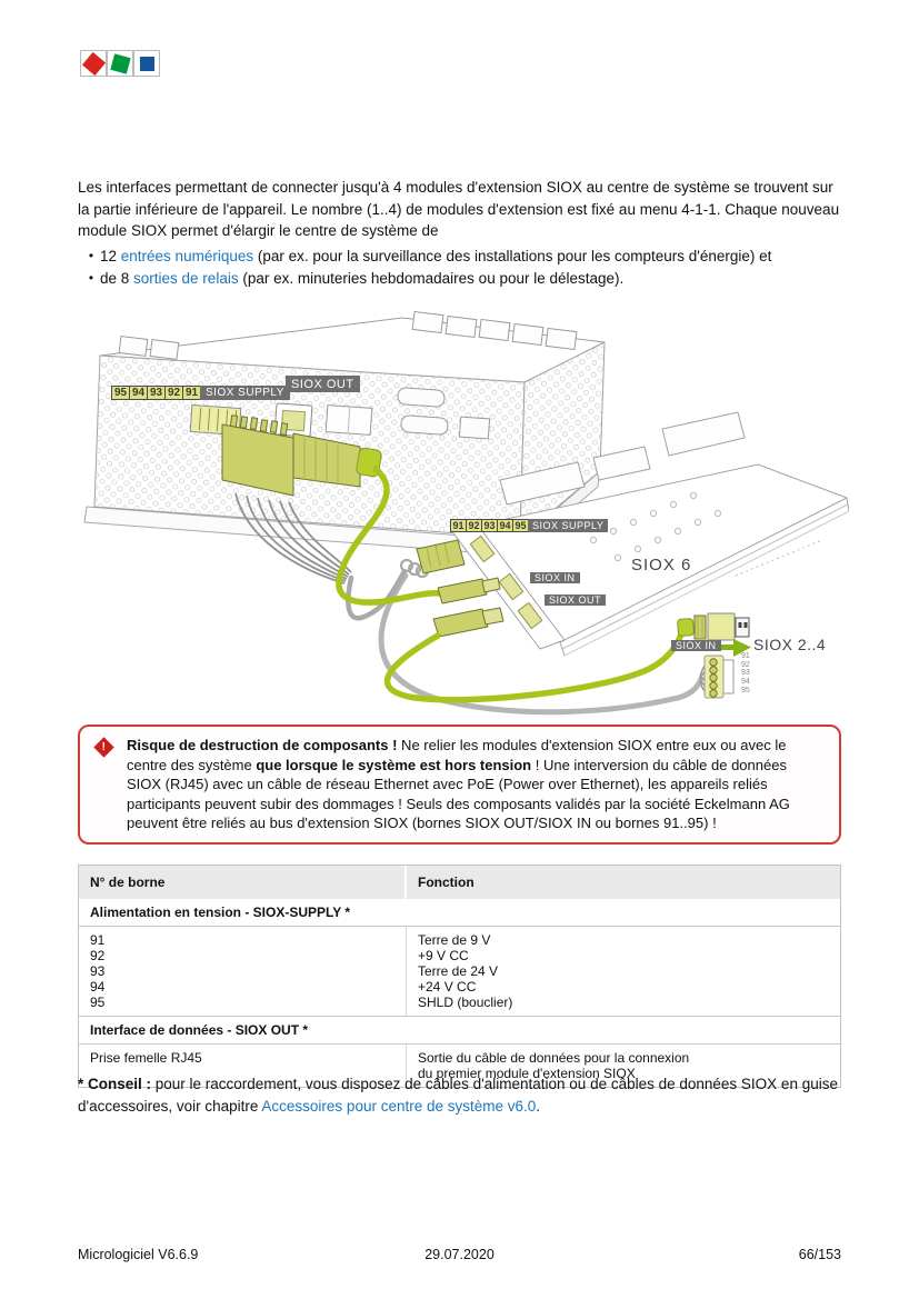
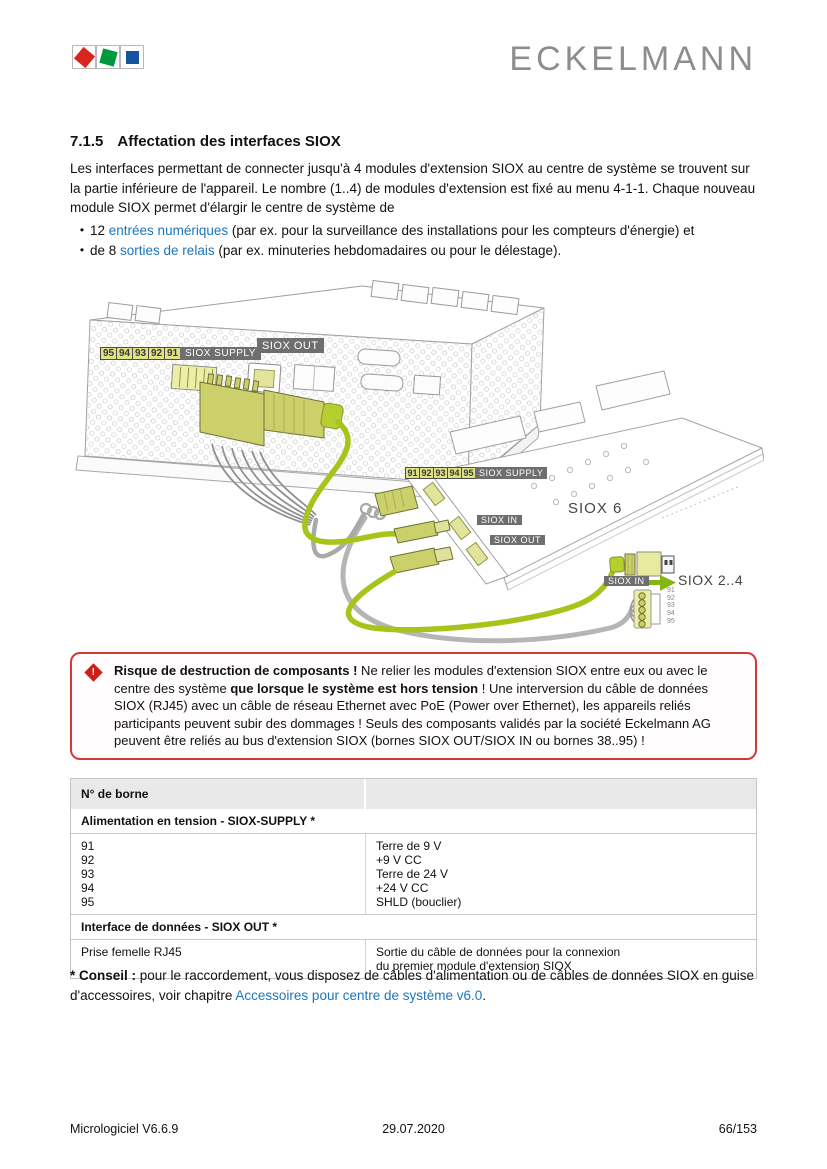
+ ECKELMANN
+ 7.1.5 Affectation des interfaces SIOX
  Les interfaces permettant de connecter jusqu'à 4 modules d'extension SIOX au centre de système se trouvent sur la partie inférieure de l'appareil. Le nombre (1..4) de modules d'extension est fixé au menu 4-1-1. Chaque nouveau module SIOX permet d'élargir le centre de système de
  •
  12 entrées numériques (par ex. pour la surveillance des installations pour les compteurs d'énergie) et
  •
  de 8 sorties de relais (par ex. minuteries hebdomadaires ou pour le délestage).
  95
  94
  93
  92
  91
  SIOX SUPPLY
  SIOX OUT
  91
  92
  93
  94
  95
  SIOX SUPPLY
  SIOX IN
  SIOX OUT
  SIOX 6
  SIOX IN
  SIOX 2..4
- Risque de destruction de composants ! Ne relier les modules d'extension SIOX entre eux ou avec le centre des système que lorsque le système est hors tension ! Une interversion du câble de données SIOX (RJ45) avec un câble de réseau Ethernet avec PoE (Power over Ethernet), les appareils reliés participants peuvent subir des dommages ! Seuls des composants validés par la société Eckelmann AG peuvent être reliés au bus d'extension SIOX (bornes SIOX OUT/SIOX IN ou bornes 91..95) !
+ Risque de destruction de composants ! Ne relier les modules d'extension SIOX entre eux ou avec le centre des système que lorsque le système est hors tension ! Une interversion du câble de données SIOX (RJ45) avec un câble de réseau Ethernet avec PoE (Power over Ethernet), les appareils reliés participants peuvent subir des dommages ! Seuls des composants validés par la société Eckelmann AG peuvent être reliés au bus d'extension SIOX (bornes SIOX OUT/SIOX IN ou bornes 38..95) !
  N° de borne
- Fonction
  Alimentation en tension - SIOX-SUPPLY *
  91
  92
  93
  94
  95
  Terre de 9 V
  +9 V CC
  Terre de 24 V
  +24 V CC
  SHLD (bouclier)
  Interface de données - SIOX OUT *
  Prise femelle RJ45
  Sortie du câble de données pour la connexion
  du premier module d'extension SIOX
  * Conseil : pour le raccordement, vous disposez de câbles d'alimentation ou de câbles de données SIOX en guise d'accessoires, voir chapitre Accessoires pour centre de système v6.0.
  Micrologiciel V6.6.9
  29.07.2020
  66/153
